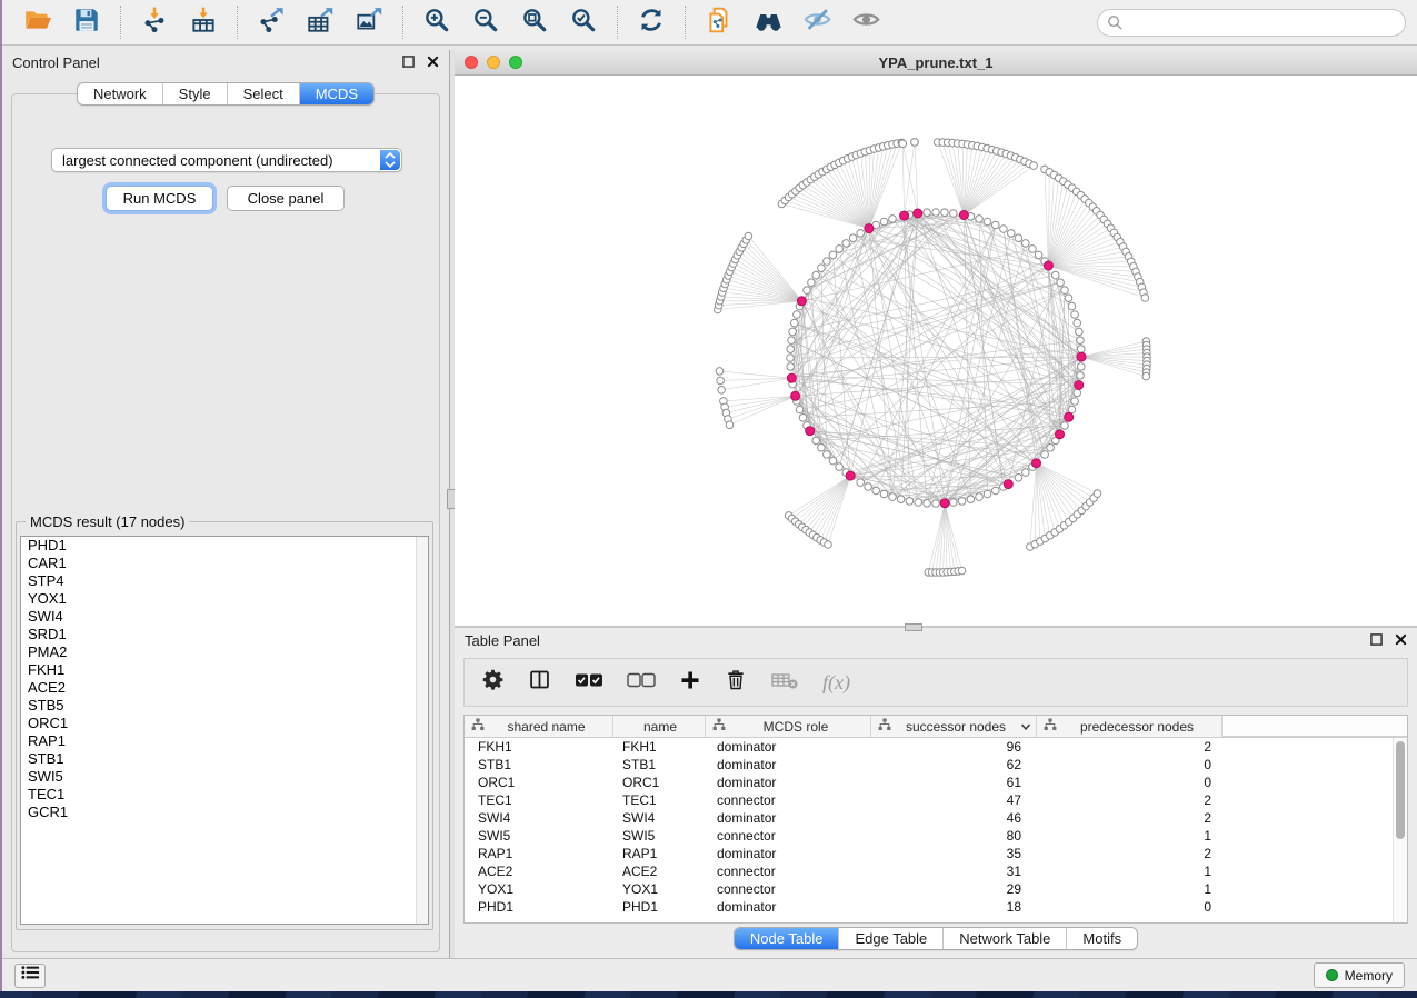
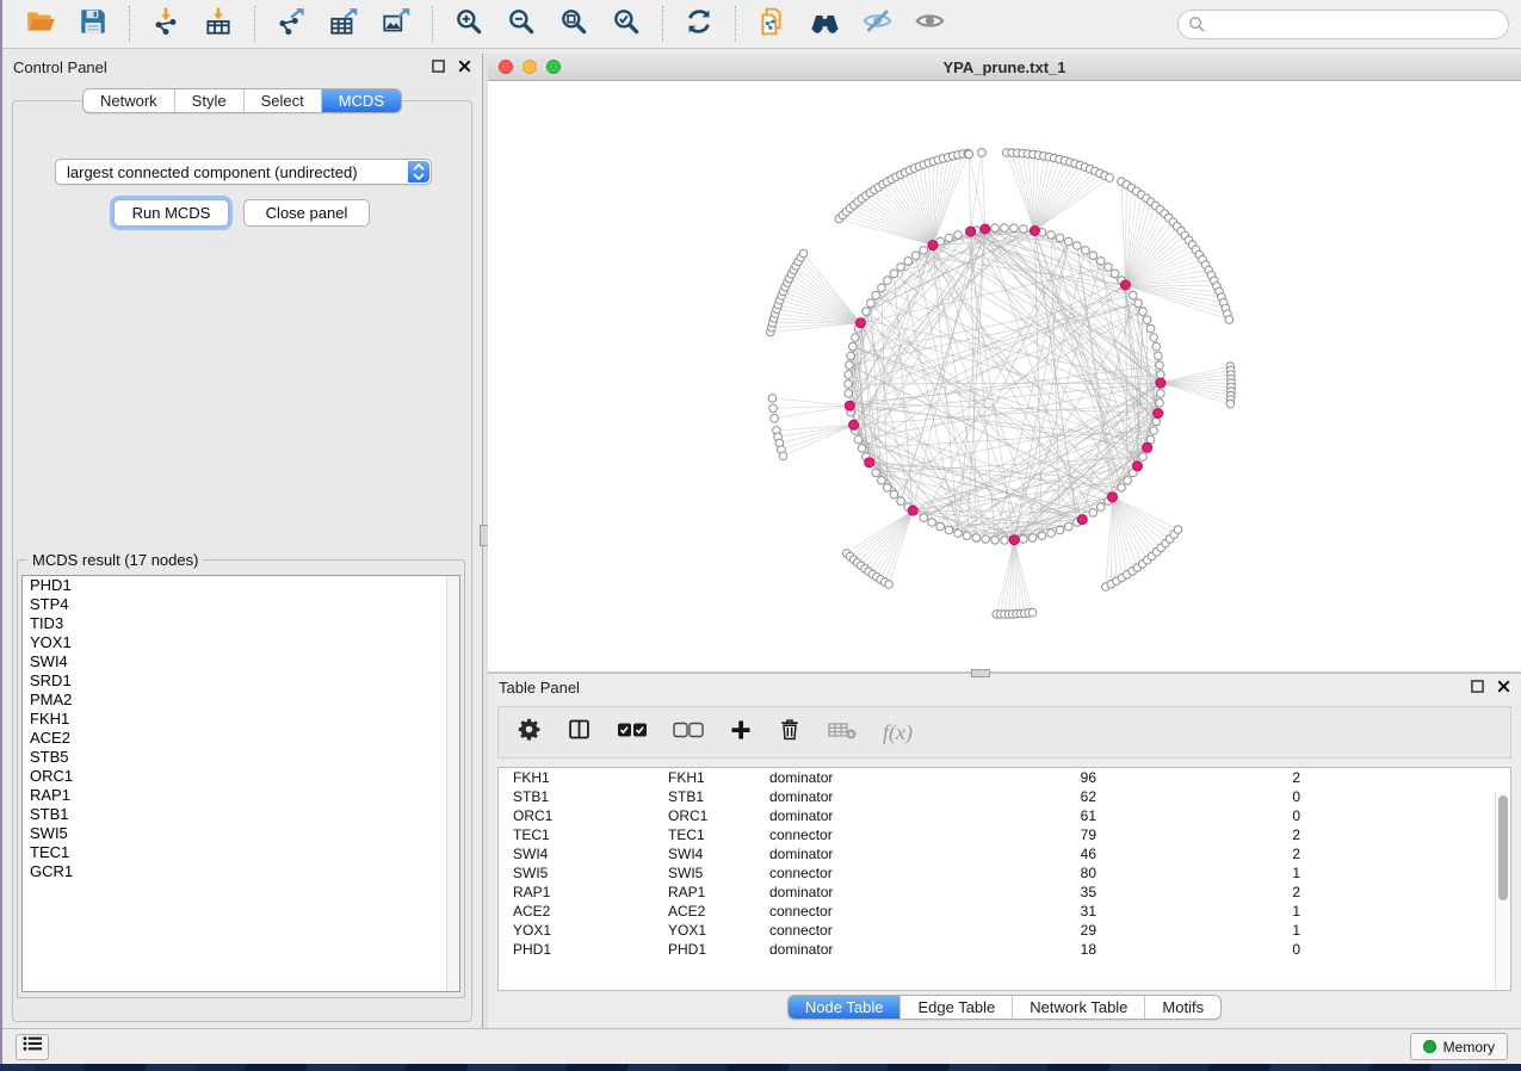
  Control Panel
  largest connected component (undirected)
  Run MCDS
  Close panel
  MCDS result (17 nodes)
  PHD1
- CAR1
  STP4
+ TID3
  YOX1
  SWI4
  SRD1
  PMA2
  FKH1
  ACE2
  STB5
  ORC1
  RAP1
  STB1
  SWI5
  TEC1
  GCR1
  Network
  Style
  Select
  MCDS
  YPA_prune.txt_1
  Table Panel
  f(x)
- shared name
- name
- MCDS role
- successor nodes
- predecessor nodes
  FKH1
  FKH1
  dominator
  96
  2
  STB1
  STB1
  dominator
  62
  0
  ORC1
  ORC1
  dominator
  61
  0
  TEC1
  TEC1
  connector
- 47
+ 79
  2
  SWI4
  SWI4
  dominator
  46
  2
  SWI5
  SWI5
  connector
  80
  1
  RAP1
  RAP1
  dominator
  35
  2
  ACE2
  ACE2
  connector
  31
  1
  YOX1
  YOX1
  connector
  29
  1
  PHD1
  PHD1
  dominator
  18
  0
  Node Table
  Edge Table
  Network Table
  Motifs
  Memory
